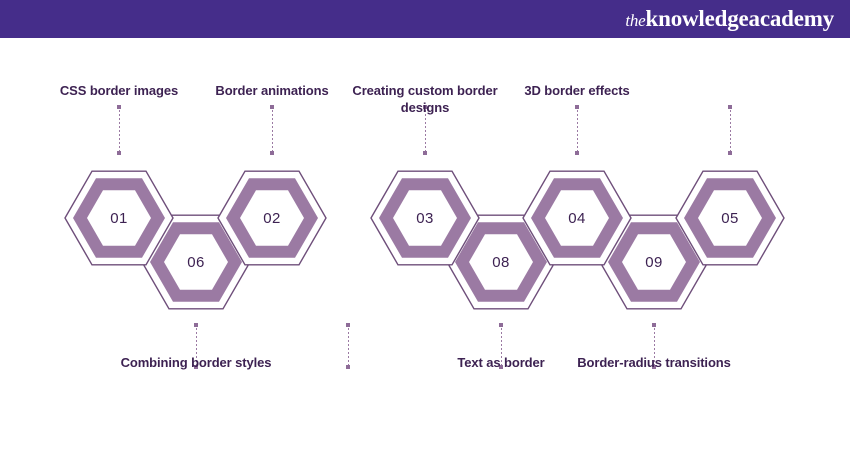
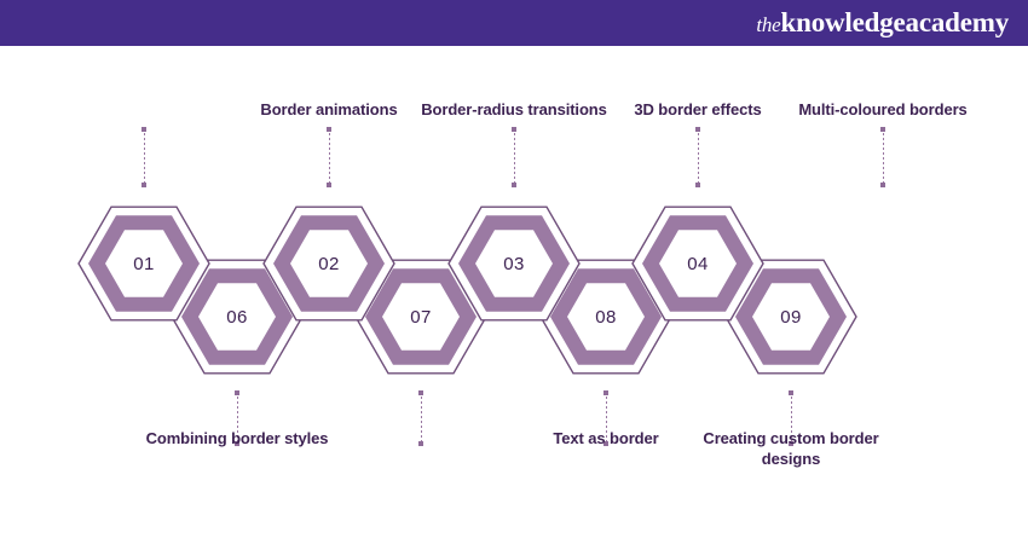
  theknowledgeacademy
  01
  02
  03
  04
- 05
  06
+ 07
  08
  09
- CSS border images
  Border animations
- Creating custom border designs
+ Border-radius transitions
  3D border effects
+ Multi-coloured borders
  Combining border styles
  Text as border
- Border-radius transitions
+ Creating custom border designs
